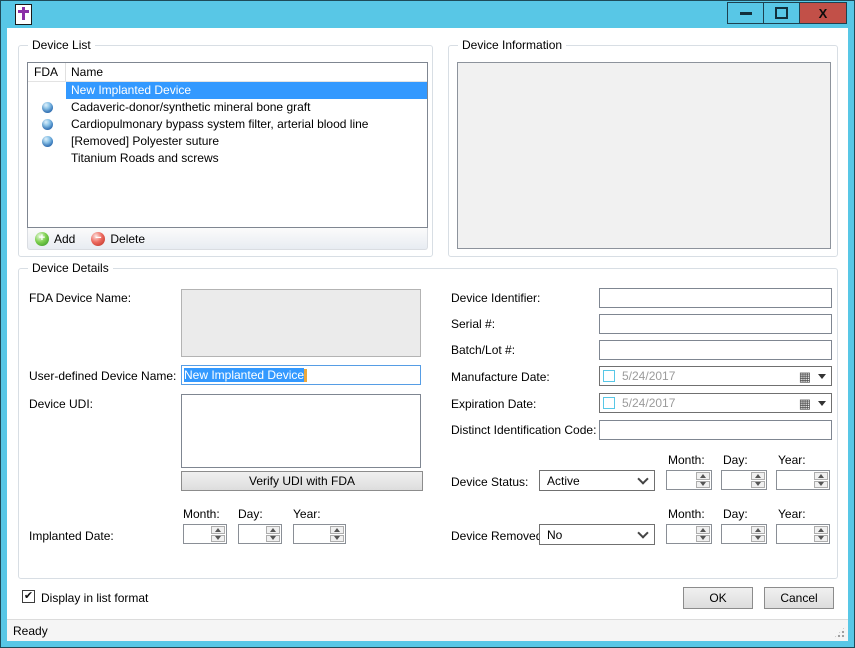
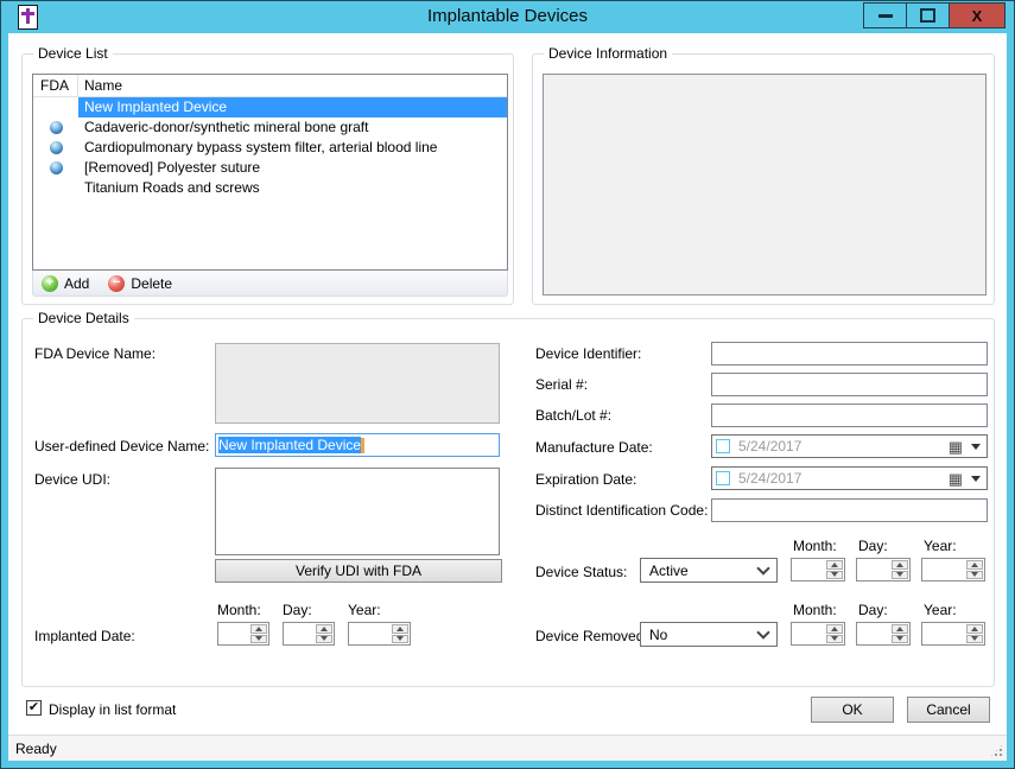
+ Implantable Devices
  X
  Device List
  FDA
  Name
  New Implanted Device
  Cadaveric-donor/synthetic mineral bone graft
  Cardiopulmonary bypass system filter, arterial blood line
  [Removed] Polyester suture
  Titanium Roads and screws
  +
  Add
  −
  Delete
  Device Information
  Device Details
  FDA Device Name:
  User-defined Device Name:
  New Implanted Device
  Device UDI:
  Verify UDI with FDA
  Month:
  Day:
  Year:
  Implanted Date:
  Device Identifier:
  Serial #:
  Batch/Lot #:
  Manufacture Date:
  5/24/2017
  ▦
  Expiration Date:
  5/24/2017
  ▦
  Distinct Identification Code:
  Month:
  Day:
  Year:
  Device Status:
  Active
  Month:
  Day:
  Year:
  Device Remove
  No
  ✔
  Display in list format
  OK
  Cancel
  Ready
